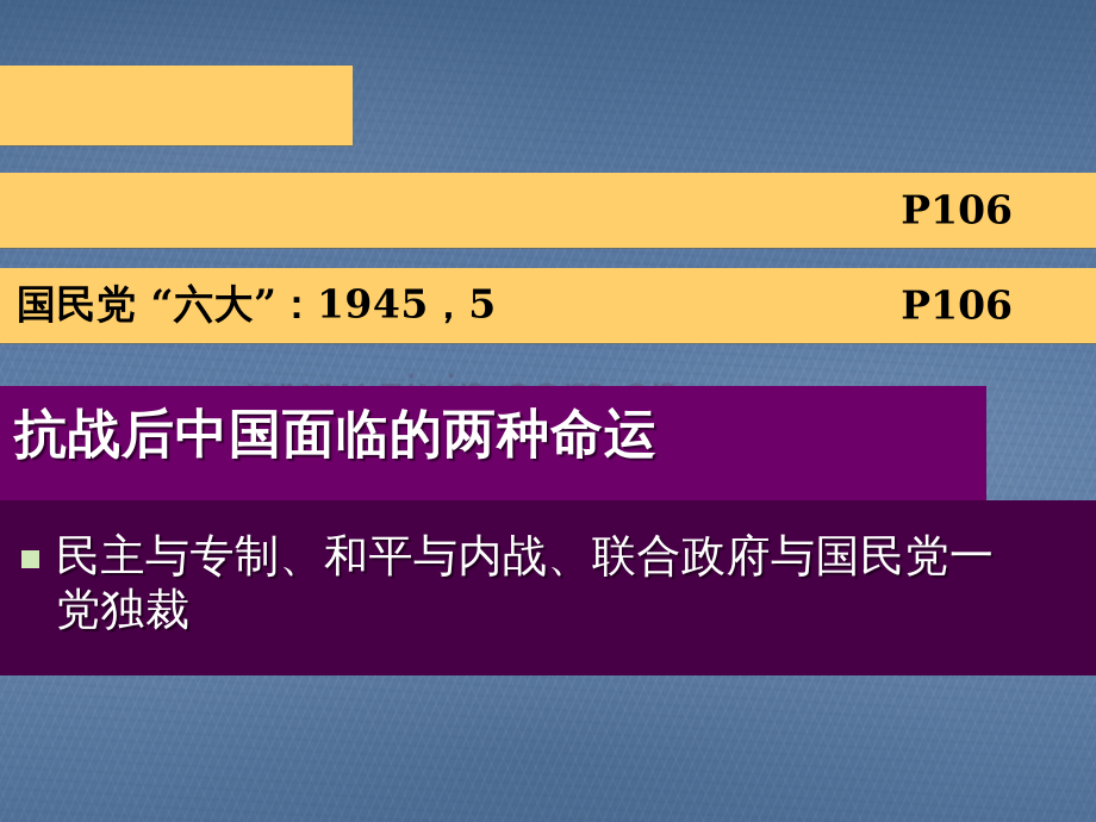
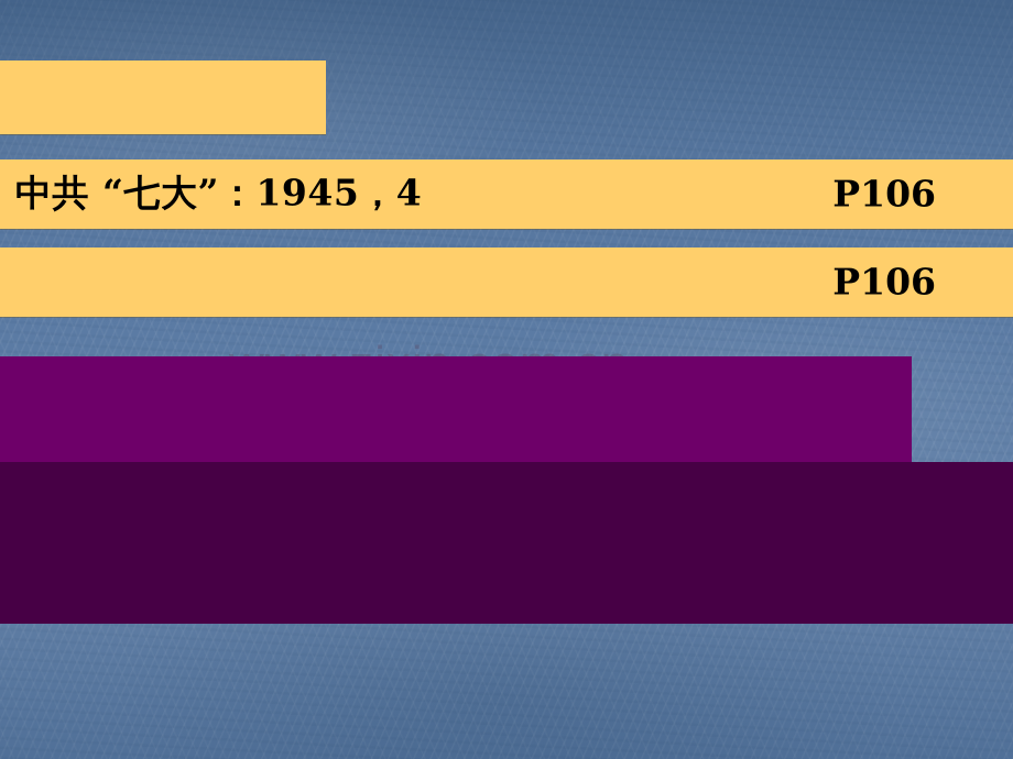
+ 中共 “七大”：1945，4
  P106
- 国民党 “六大”：1945，5
  P106
- 抗战后中国面临的两种命运
- 民主与专制、和平与内战、联合政府与国民党一党独裁
